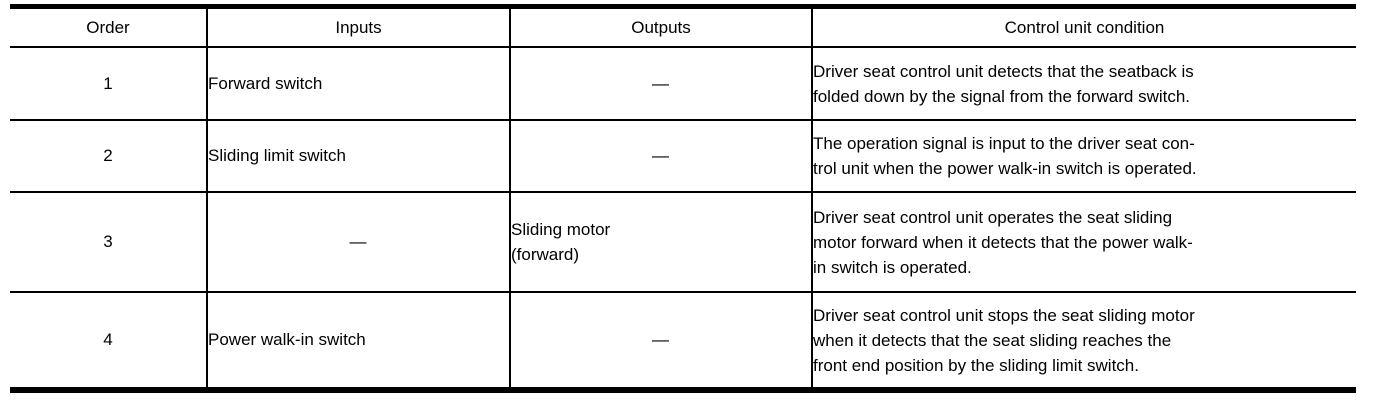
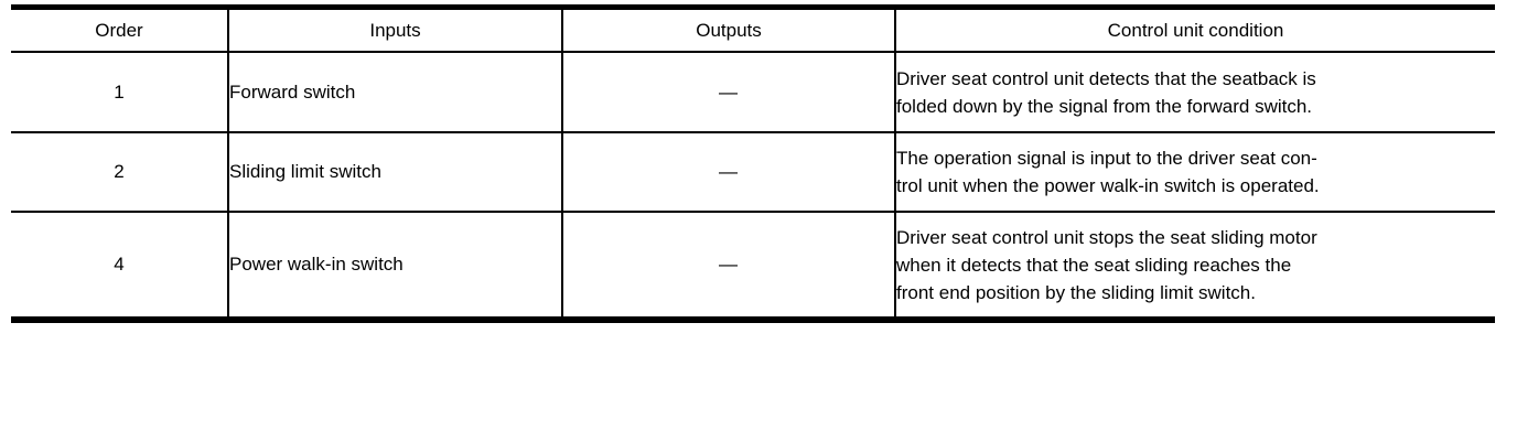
  Order	Inputs	Outputs	Control unit condition
  1	Forward switch	—	Driver seat control unit detects that the seatback is folded down by the signal from the forward switch.
  2	Sliding limit switch	—	The operation signal is input to the driver seat con- trol unit when the power walk-in switch is operated.
- 3	—	Sliding motor (forward)	Driver seat control unit operates the seat sliding motor forward when it detects that the power walk- in switch is operated.
  4	Power walk-in switch	—	Driver seat control unit stops the seat sliding motor when it detects that the seat sliding reaches the front end position by the sliding limit switch.
